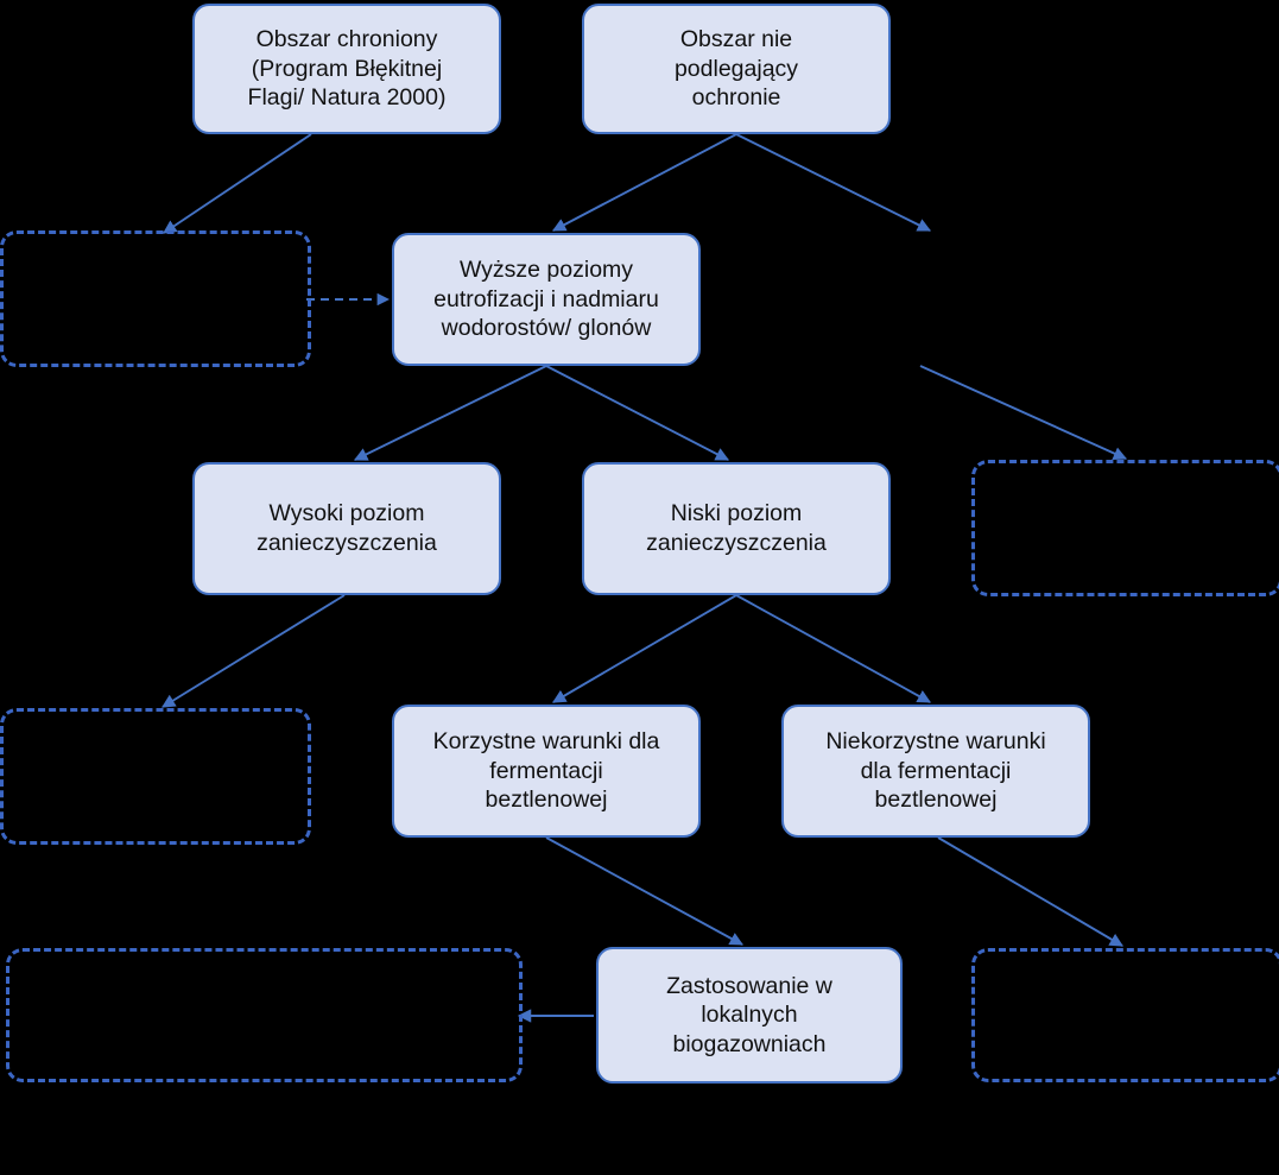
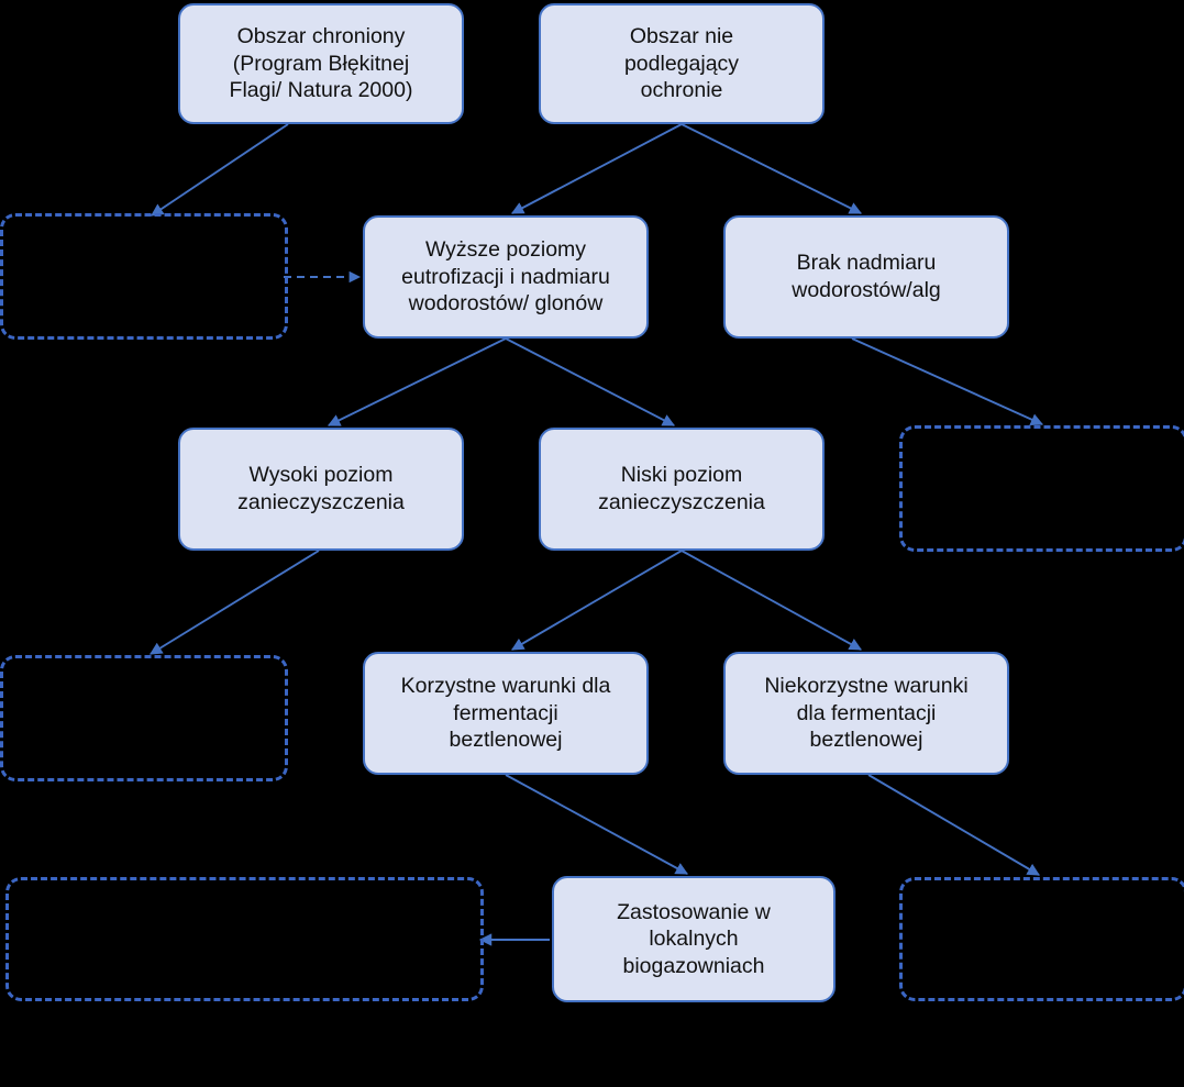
  Obszar chroniony
  (Program Błękitnej
  Flagi/ Natura 2000)
  Obszar nie
  podlegający
  ochronie
  Wyższe poziomy
  eutrofizacji i nadmiaru
  wodorostów/ glonów
+ Brak nadmiaru
+ wodorostów/alg
  Wysoki poziom
  zanieczyszczenia
  Niski poziom
  zanieczyszczenia
  Korzystne warunki dla
  fermentacji
  beztlenowej
  Niekorzystne warunki
  dla fermentacji
  beztlenowej
  Zastosowanie w
  lokalnych
  biogazowniach
